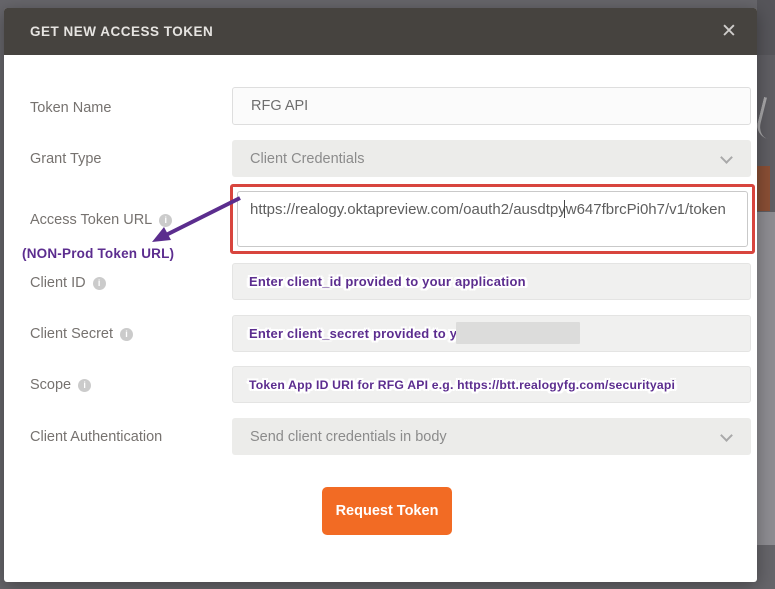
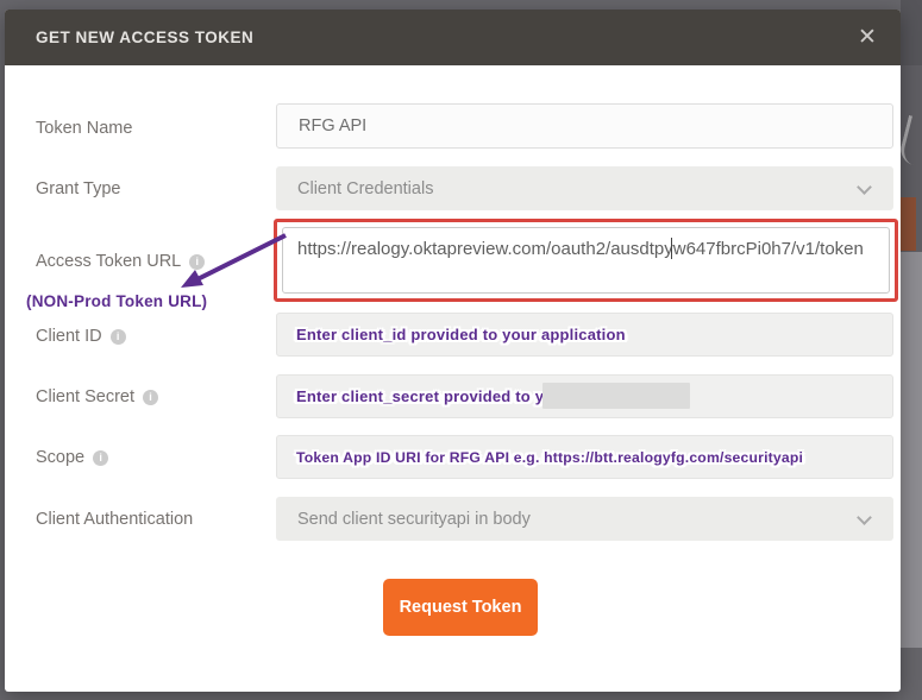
  GET NEW ACCESS TOKEN
  ✕
  Token Name
  RFG API
  Grant Type
  Client Credentials
  Access Token URL
  i
  https://realogy.oktapreview.com/oauth2/ausdtpyw647fbrcPi0h7/v1/token
  (NON-Prod Token URL)
  Client ID
  i
  Enter client_id provided to your application
  Client Secret
  i
  Scope
  i
  Token App ID URI for RFG API e.g. https://btt.realogyfg.com/securityapi
  Client Authentication
- Send client credentials in body
+ Send client securityapi in body
  Request Token
